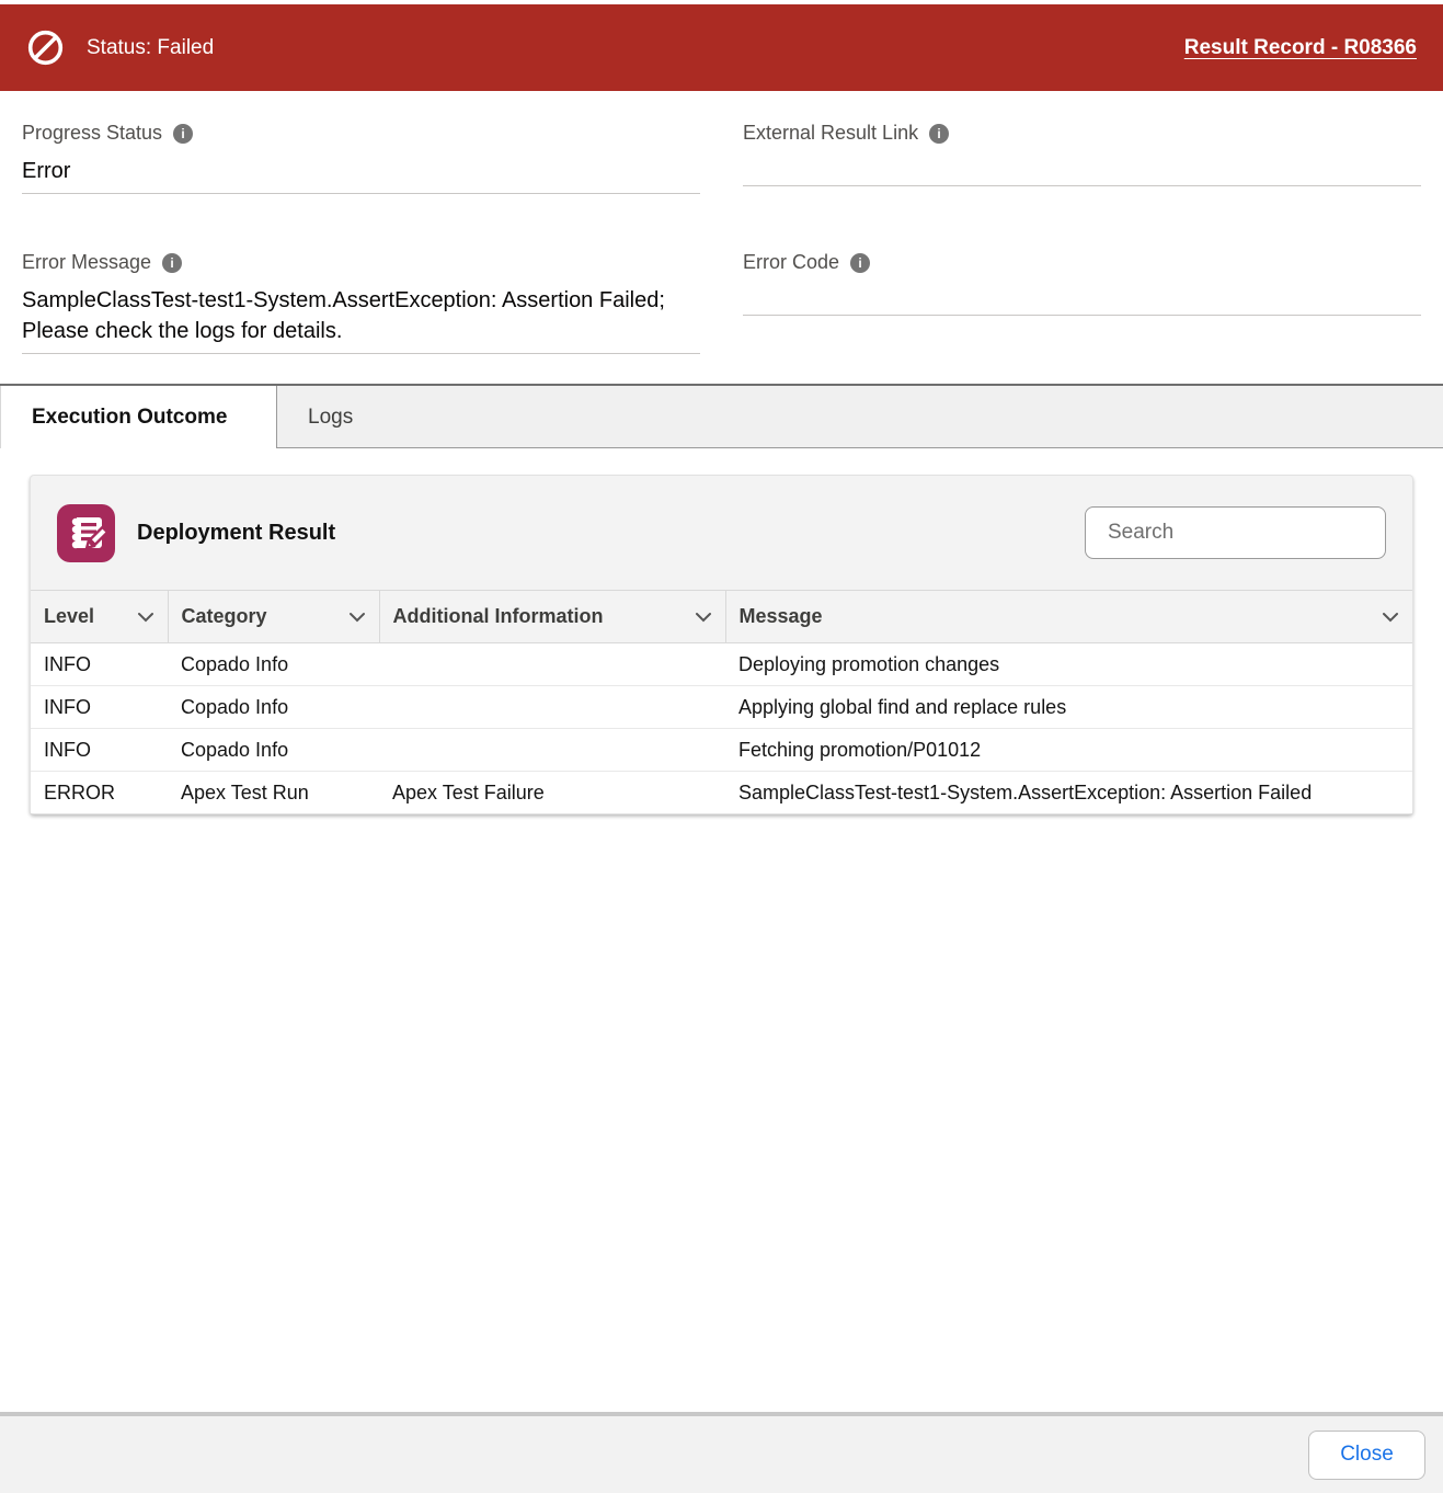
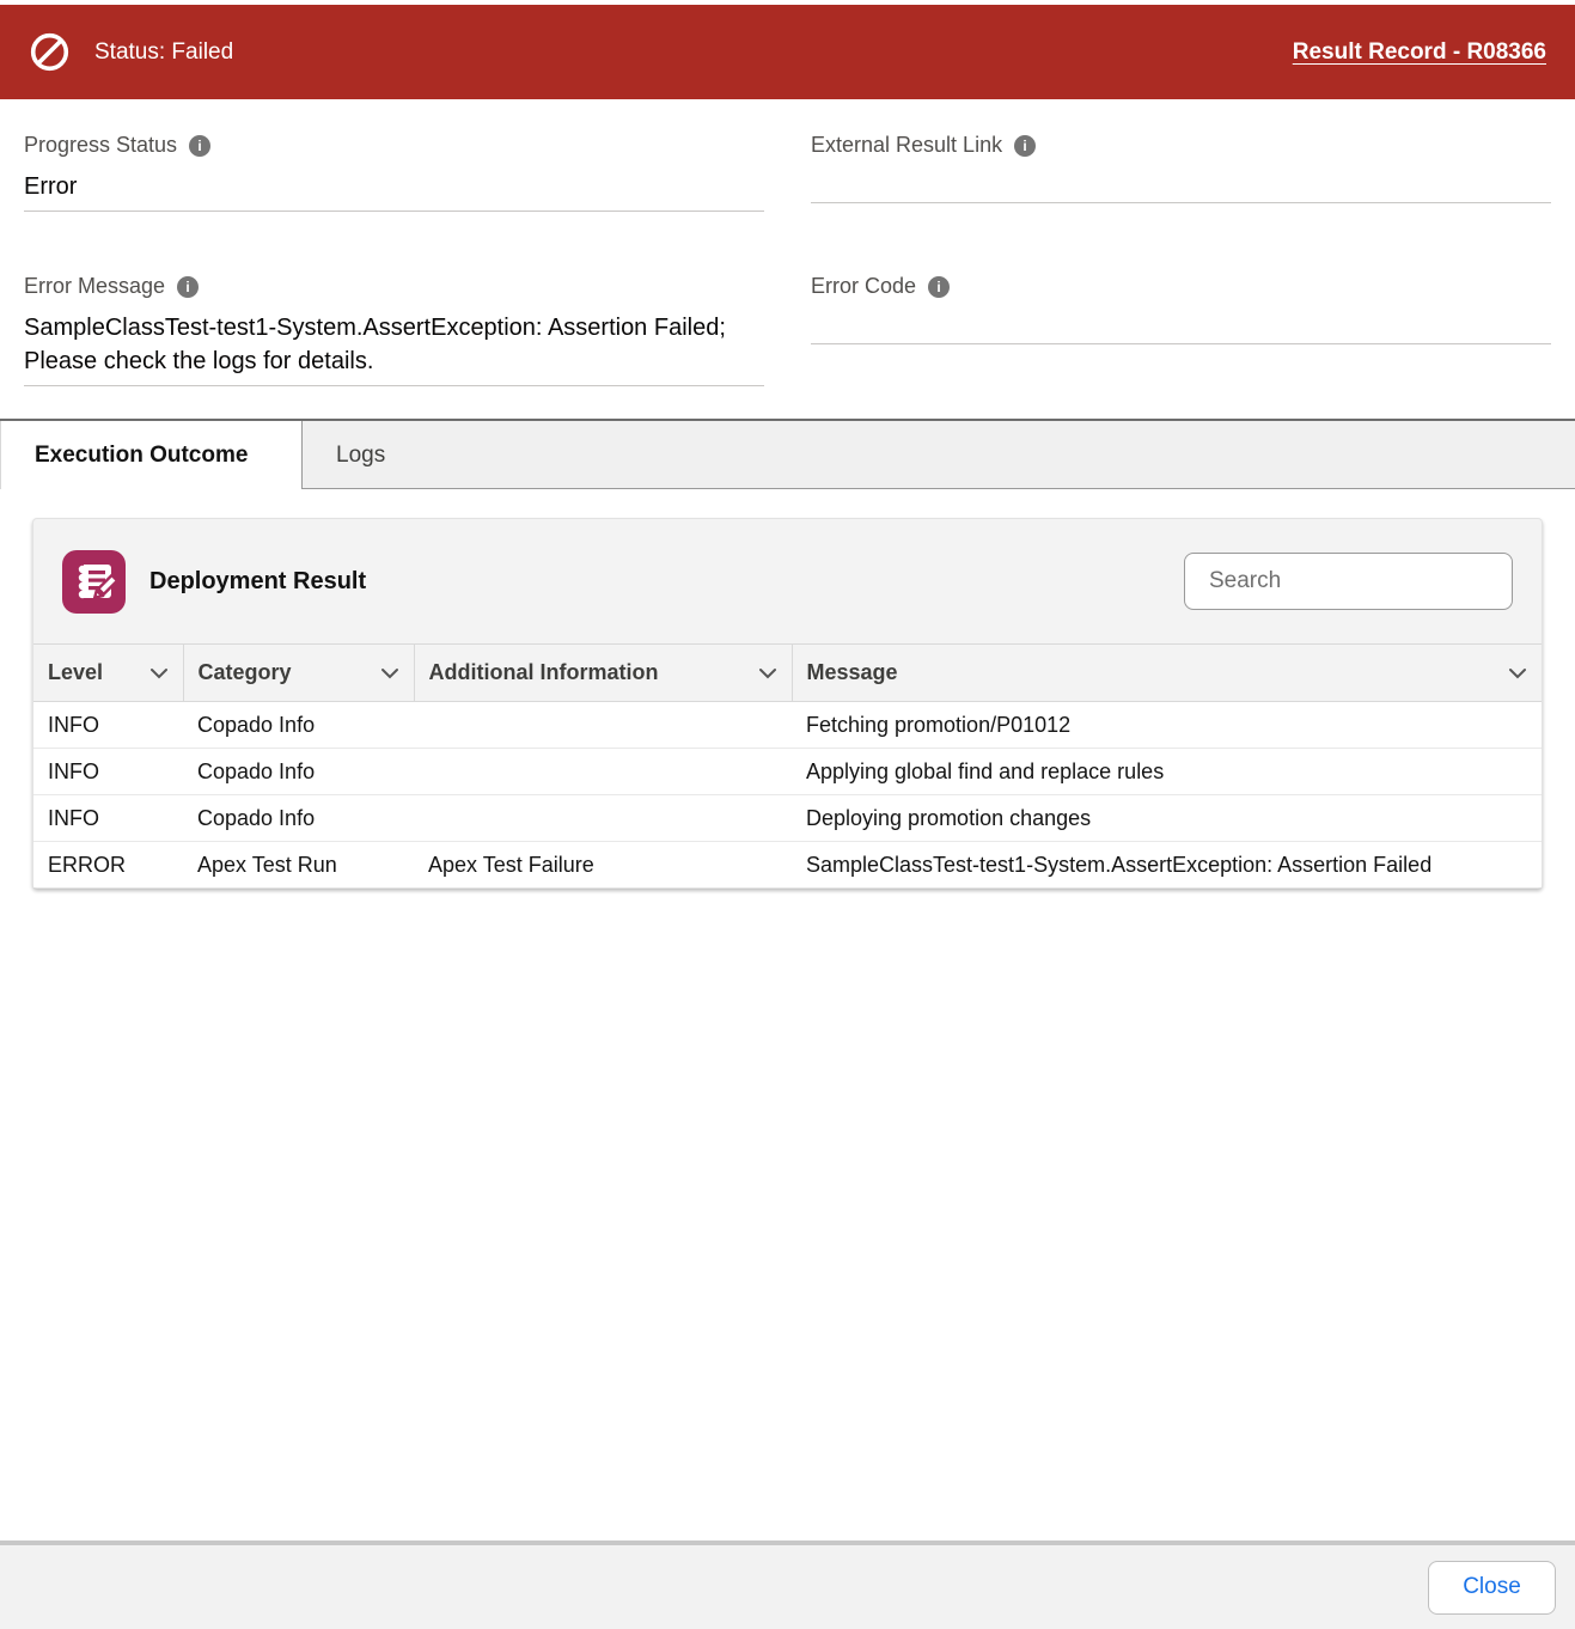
  Status: Failed
  Result Record - R08366
  Progress Status
  i
  Error
  External Result Link
  i
  Error Message
  i
  SampleClassTest-test1-System.AssertException: Assertion Failed; Please check the logs for details.
  Error Code
  i
  Execution Outcome
  Logs
  Deployment Result
  Search
  Level	Category	Additional Information	Message
- INFO	Copado Info		Deploying promotion changes
+ INFO	Copado Info		Fetching promotion/P01012
  INFO	Copado Info		Applying global find and replace rules
- INFO	Copado Info		Fetching promotion/P01012
+ INFO	Copado Info		Deploying promotion changes
  ERROR	Apex Test Run	Apex Test Failure	SampleClassTest-test1-System.AssertException: Assertion Failed
  Close
